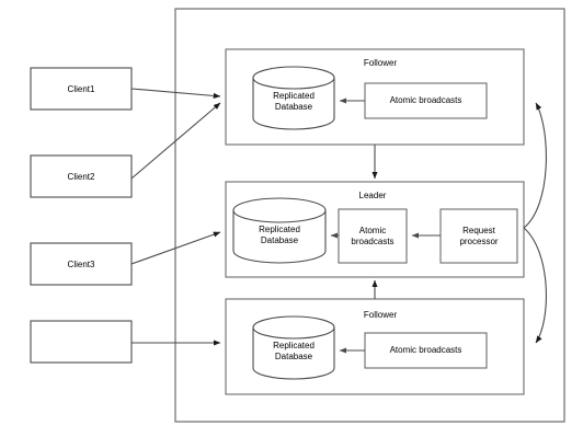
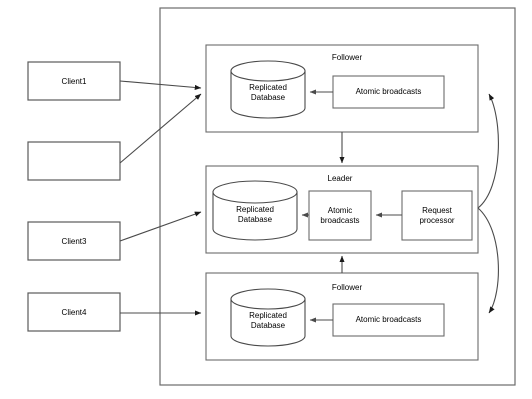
  Client1
- Client2
  Client3
+ Client4
  Follower
  Leader
  Follower
  Replicated
  Database
  Atomic broadcasts
  Replicated
  Database
  Atomic
  broadcasts
  Request
  processor
  Replicated
  Database
  Atomic broadcasts
